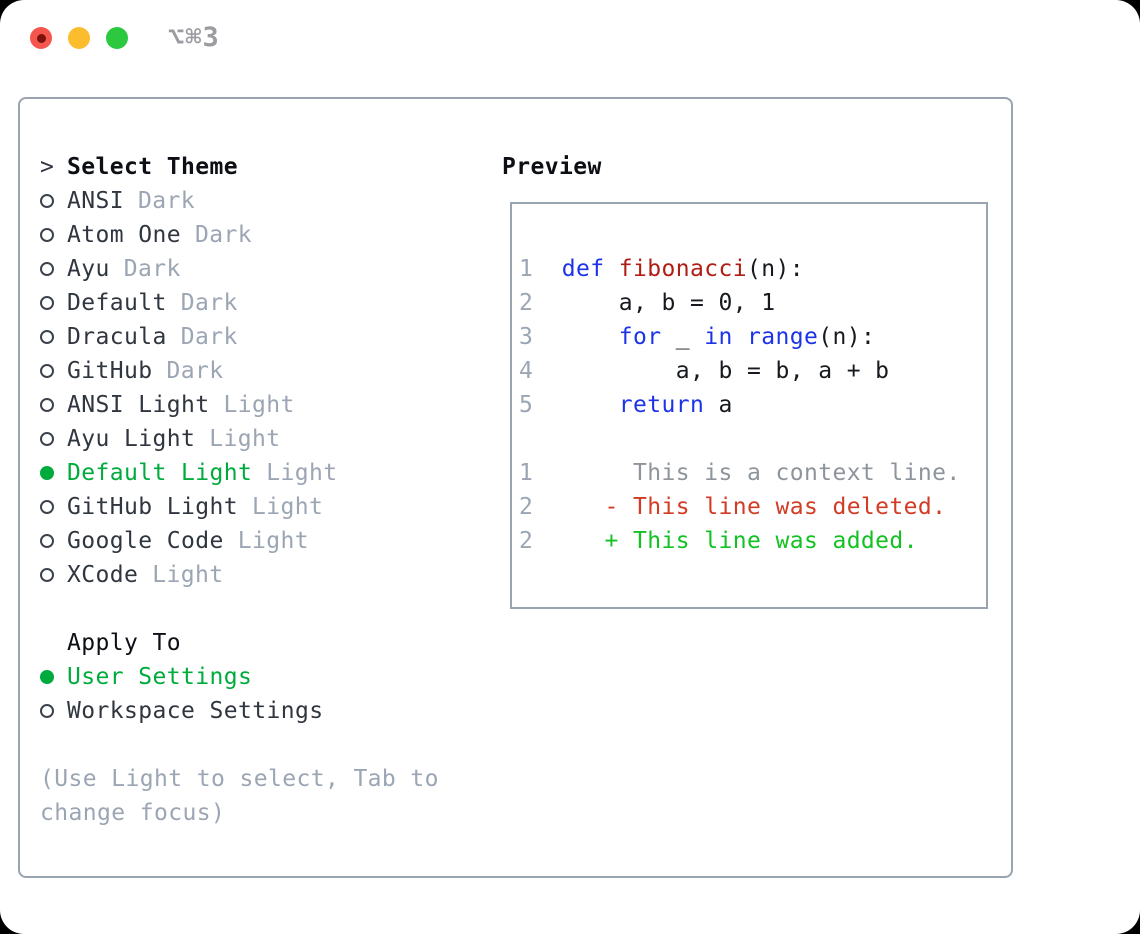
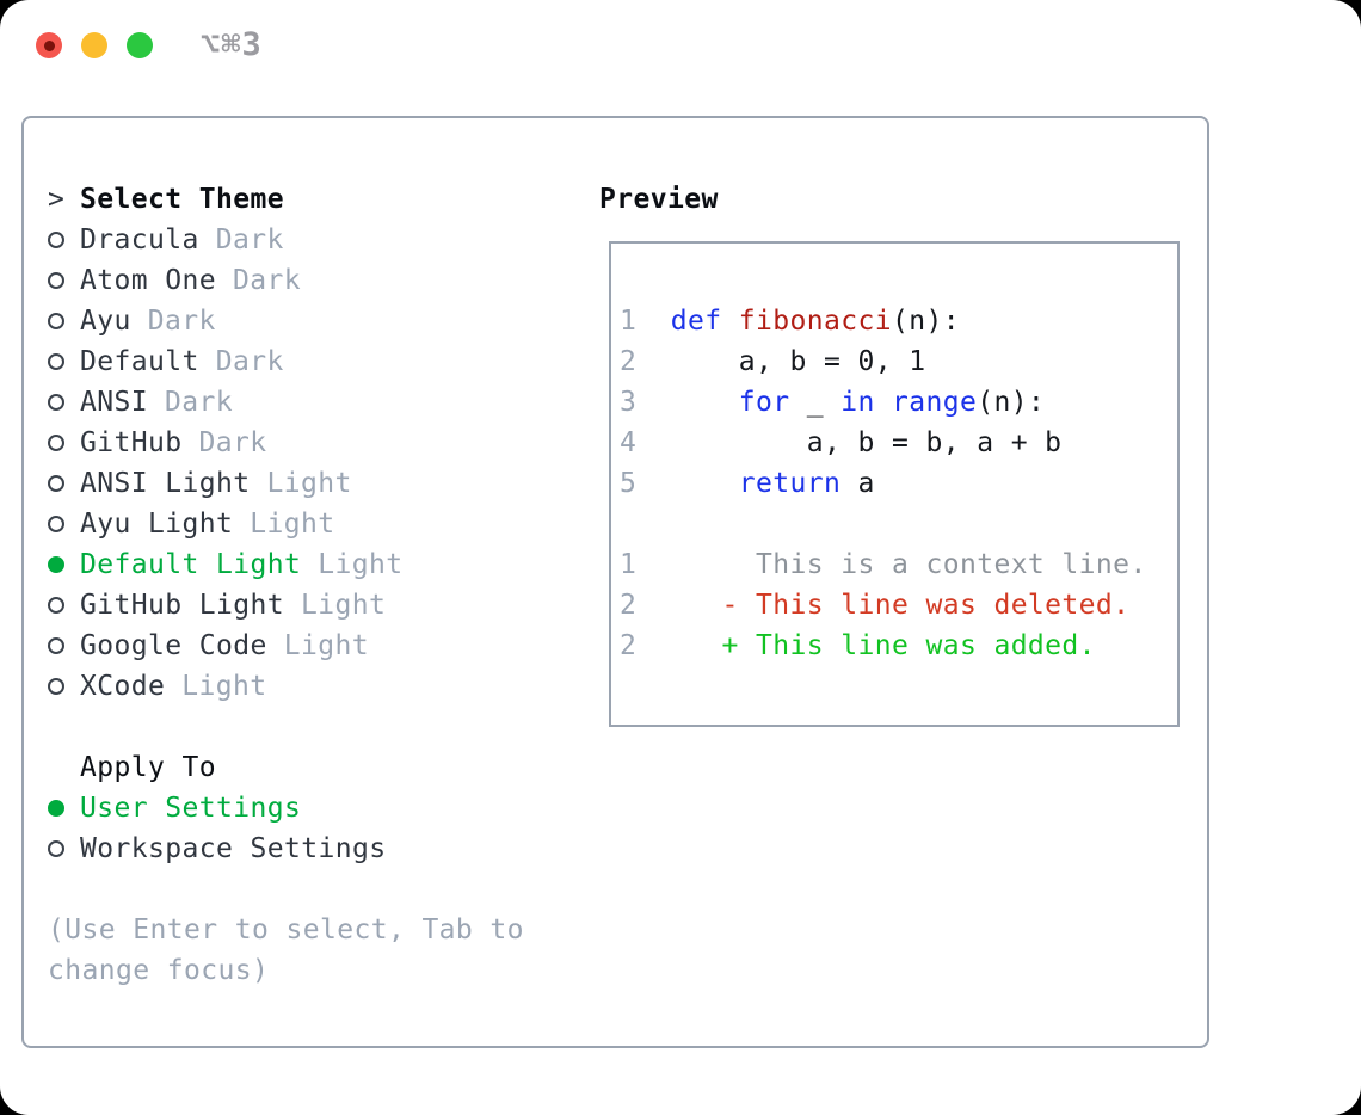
  ⌥⌘3
  >
  Select Theme
- ANSI
+ Dracula
  Dark
  Atom One
  Dark
  Ayu
  Dark
  Default
  Dark
- Dracula
+ ANSI
  Dark
  GitHub
  Dark
  ANSI Light
  Light
  Ayu Light
  Light
  Default Light
  Light
  GitHub Light
  Light
  Google Code
  Light
  XCode
  Light
  Apply To
  User Settings
  Workspace Settings
- (Use Light to select, Tab to change focus)
+ (Use Enter to select, Tab to change focus)
  Preview
  1 def fibonacci(n):
  2 a, b = 0, 1
  3 for _ in range(n):
  4 a, b = b, a + b
  5 return a
  1 This is a context line.
  2 - This line was deleted.
  2 + This line was added.
